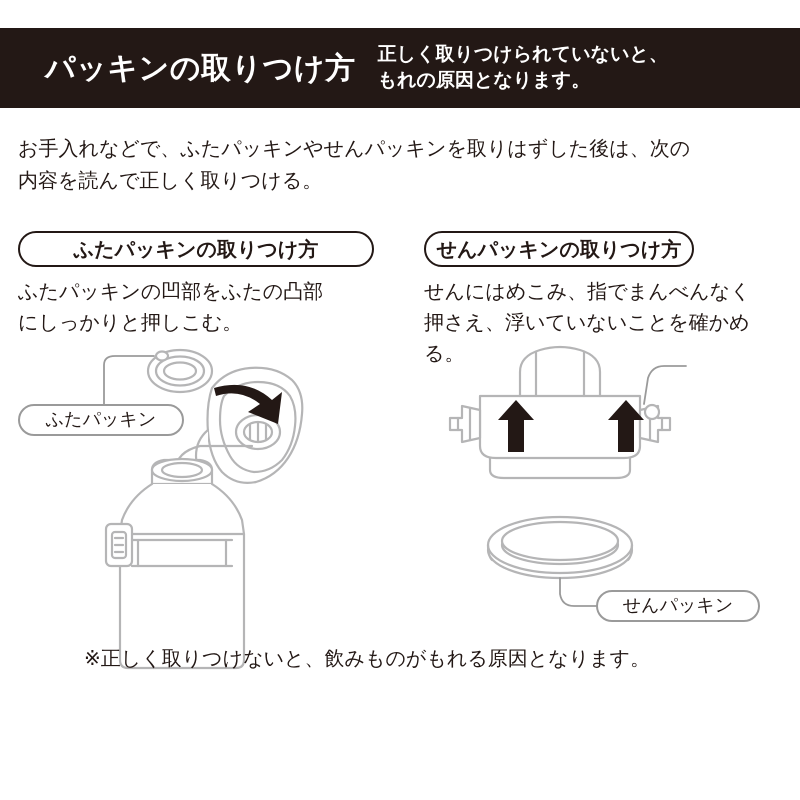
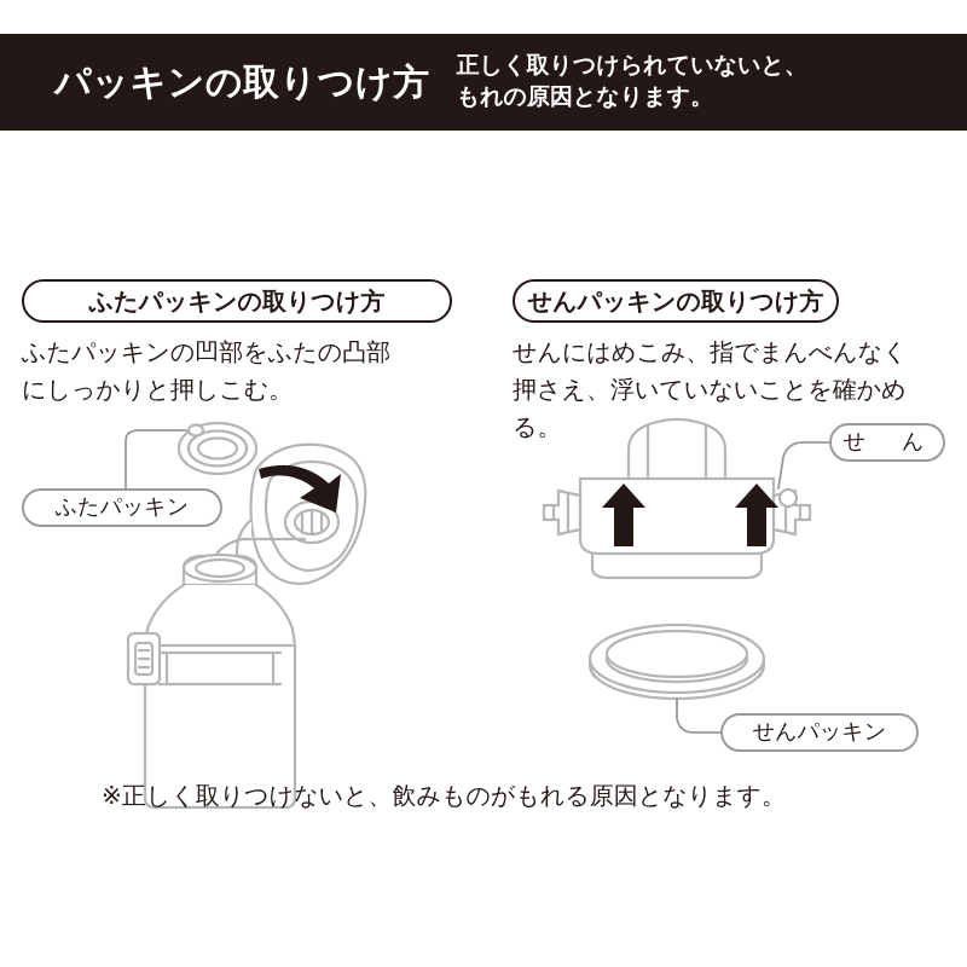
  パッキンの取りつけ方
  正しく取りつけられていないと、
  もれの原因となります。
- お手入れなどで、ふたパッキンやせんパッキンを取りはずした後は、次の
- 内容を読んで正しく取りつける。
  ふたパッキンの取りつけ方
  ふたパッキンの凹部をふたの凸部
  にしっかりと押しこむ。
  せんパッキンの取りつけ方
  せんにはめこみ、指でまんべんなく
  押さえ、浮いていないことを確かめ
  る。
  ふたパッキン
+ せ ん
  せんパッキン
  ※正しく取りつけないと、飲みものがもれる原因となります。
